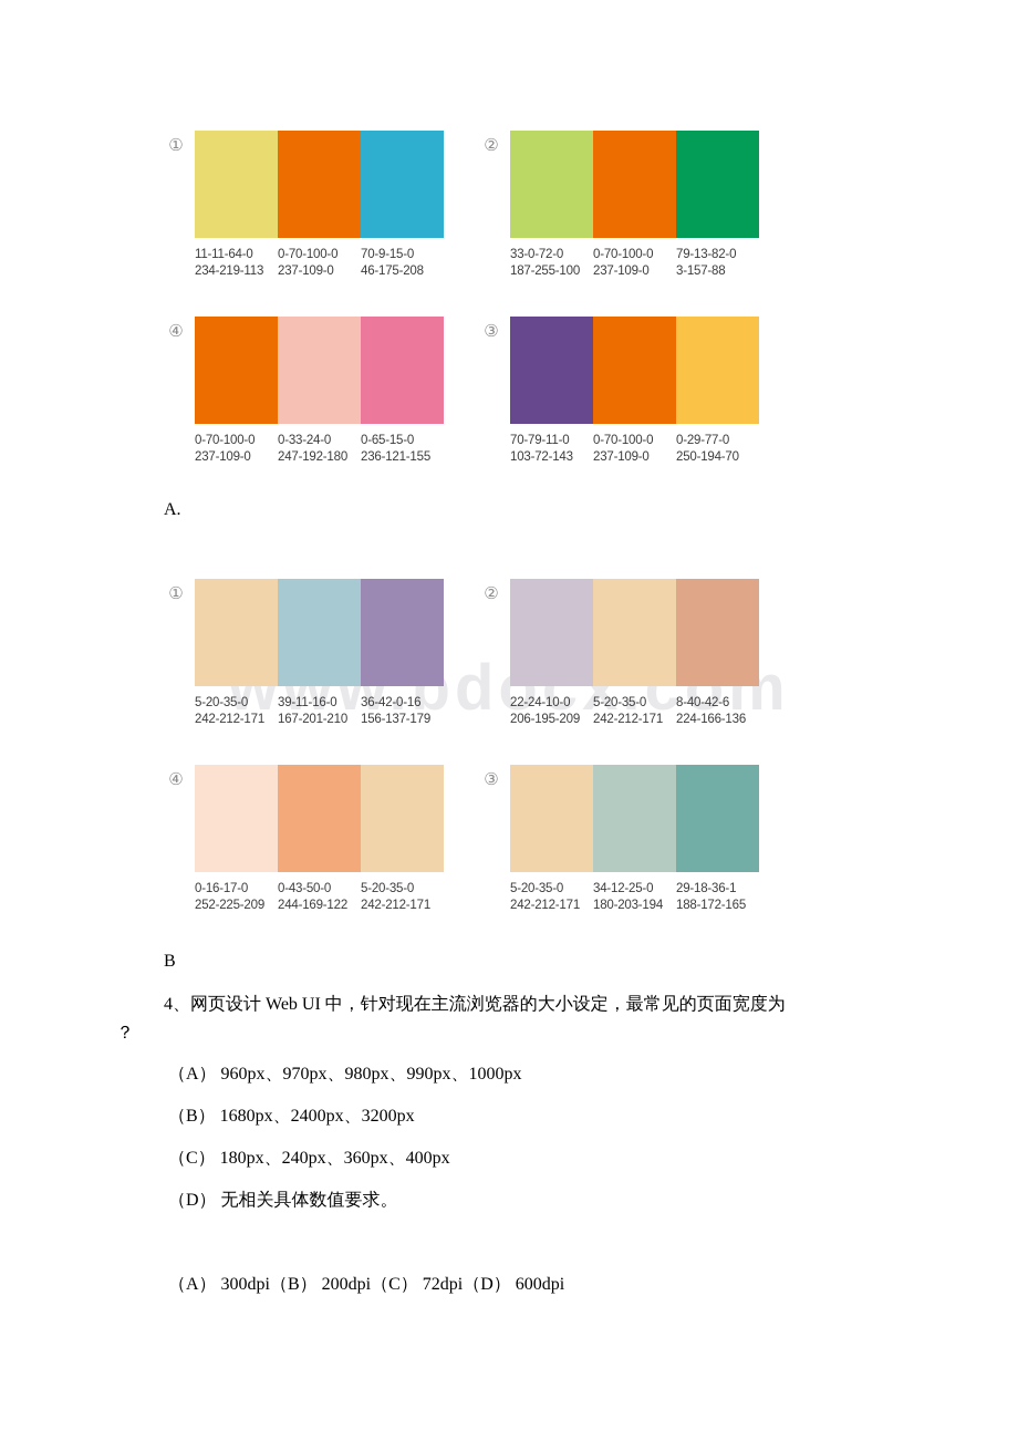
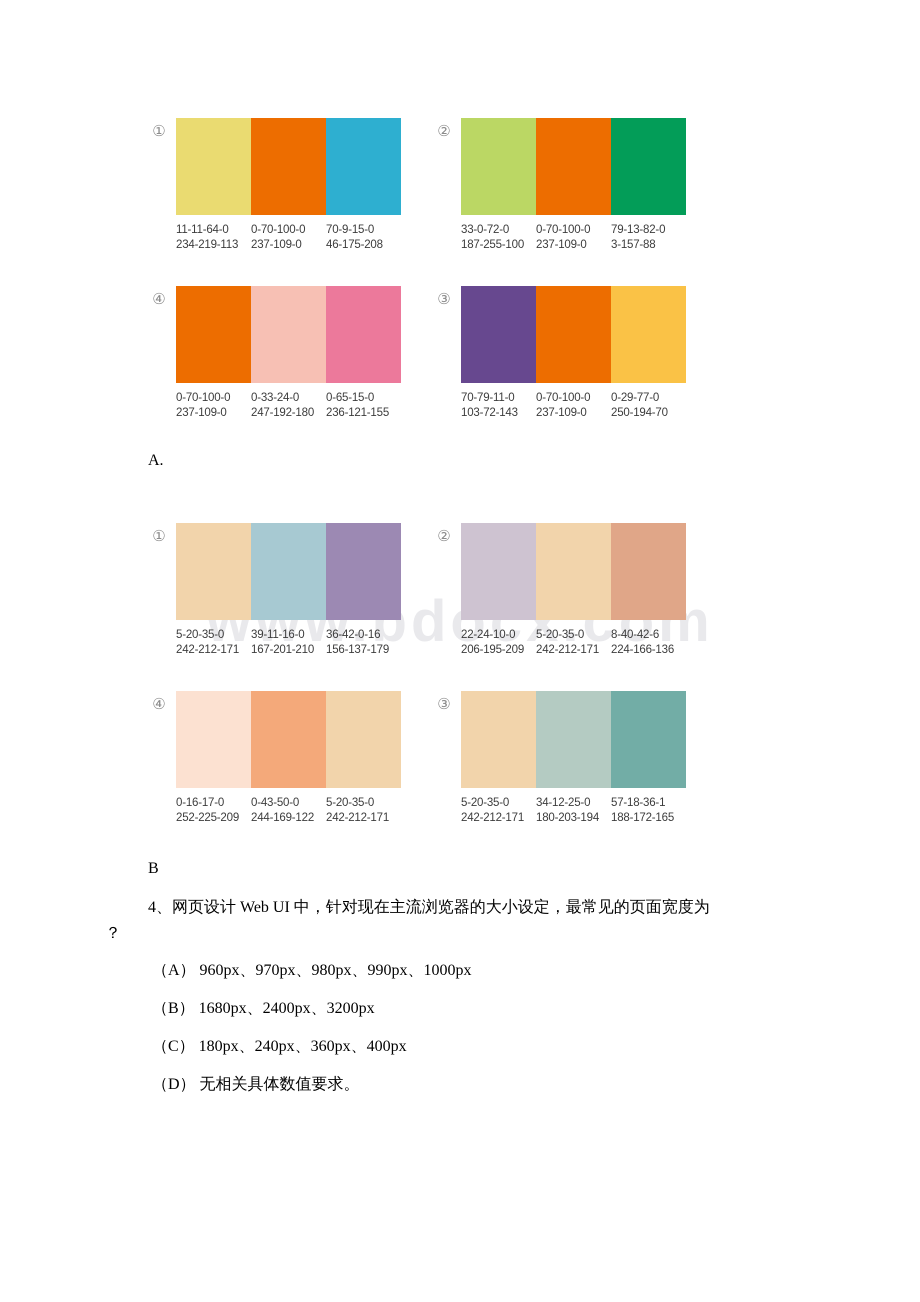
  www.bdocx.com
  ①
  11-11-64-0
  234-219-113
  0-70-100-0
  237-109-0
  70-9-15-0
  46-175-208
  ②
  33-0-72-0
  187-255-100
  0-70-100-0
  237-109-0
  79-13-82-0
  3-157-88
  ④
  0-70-100-0
  237-109-0
  0-33-24-0
  247-192-180
  0-65-15-0
  236-121-155
  ③
  70-79-11-0
  103-72-143
  0-70-100-0
  237-109-0
  0-29-77-0
  250-194-70
  A.
  ①
  5-20-35-0
  242-212-171
  39-11-16-0
  167-201-210
  36-42-0-16
  156-137-179
  ②
  22-24-10-0
  206-195-209
  5-20-35-0
  242-212-171
  8-40-42-6
  224-166-136
  ④
  0-16-17-0
  252-225-209
  0-43-50-0
  244-169-122
  5-20-35-0
  242-212-171
  ③
  5-20-35-0
  242-212-171
  34-12-25-0
  180-203-194
- 29-18-36-1
+ 57-18-36-1
  188-172-165
  B
  4、网页设计 Web UI 中，针对现在主流浏览器的大小设定，最常见的页面宽度为
  ？
  （A） 960px、970px、980px、990px、1000px
  （B） 1680px、2400px、3200px
  （C） 180px、240px、360px、400px
  （D） 无相关具体数值要求。
- （A） 300dpi（B） 200dpi（C） 72dpi（D） 600dpi
